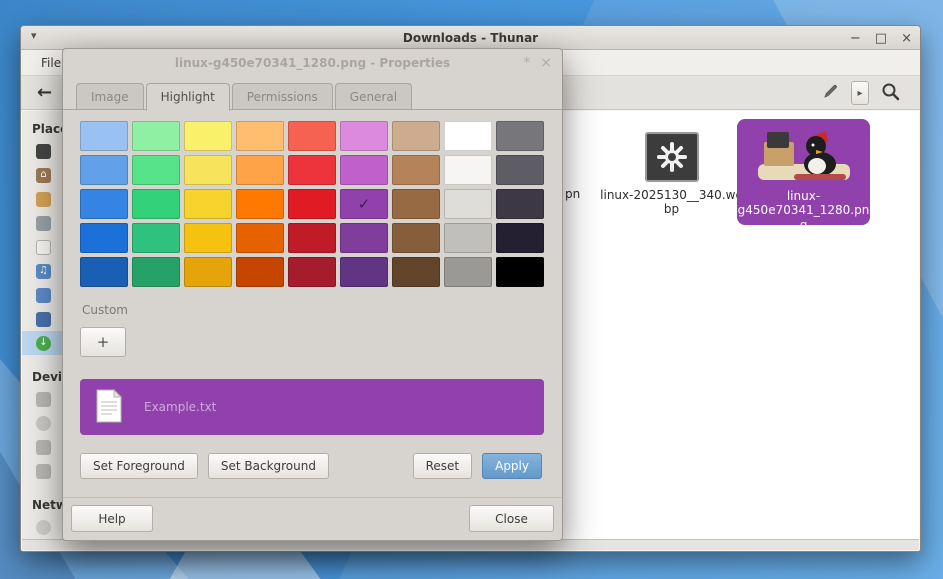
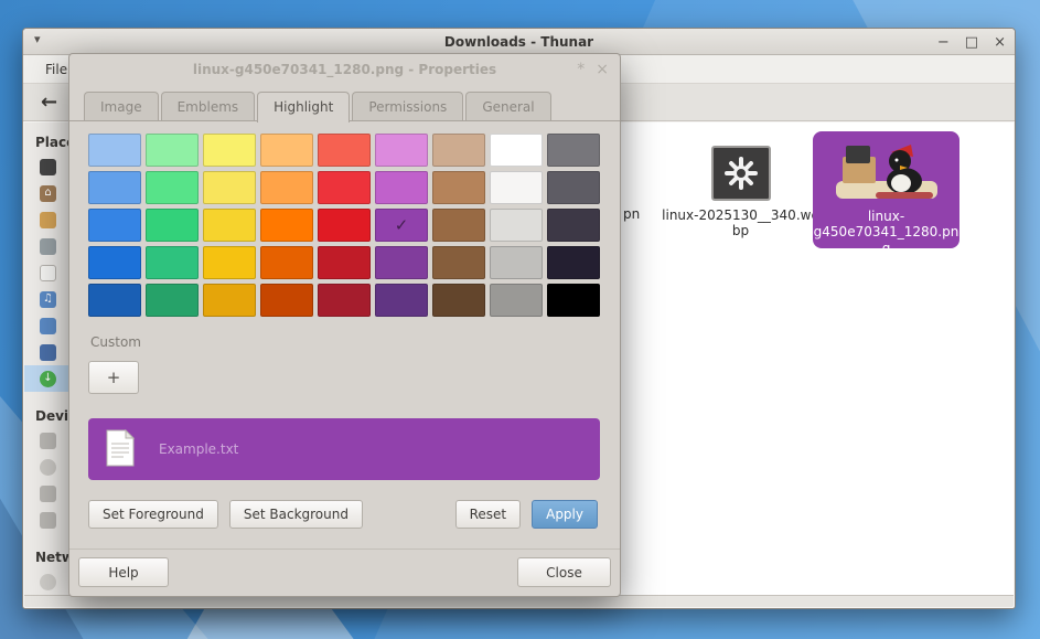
  ▾
  Downloads - Thunar
  −
  □
  ×
  File
  ←
- ▸
  ⌂
  ♫
  ↓
  pn
  linux-2025130__340.w
  bp
  linux-
  g450e70341_1280.png
  linux-g450e70341_1280.png - Properties
  *
  ×
  Image
+ Emblems
  Highlight
  Permissions
  General
  ✓
  Custom
  +
  Example.txt
  Set Foreground
  Set Background
  Reset
  Apply
  Help
  Close
